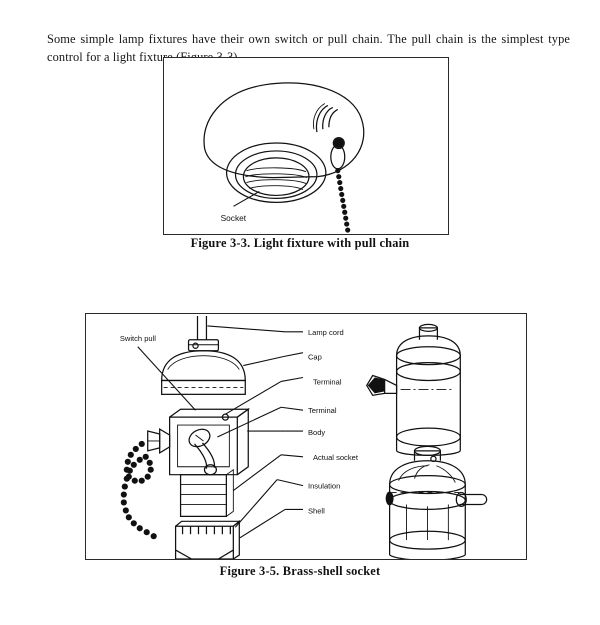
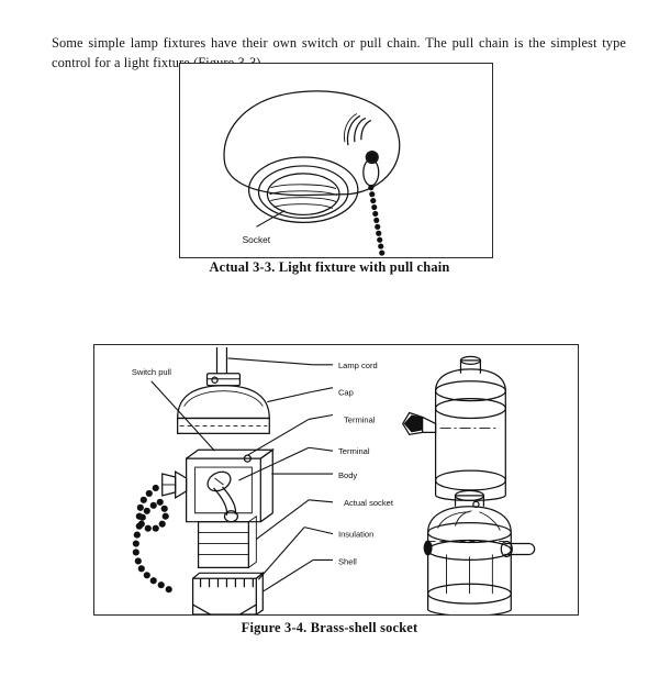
  Some simple lamp fixtures have their own switch or pull chain. The pull chain is the simplest type control for a light fixtu
  Socket
- Figure 3-3. Light fixture with pull chain
+ Actual 3-3. Light fixture with pull chain
  Switch pull
  Lamp cord
  Cap
  Terminal
  Terminal
  Body
  Actual socket
  Insulation
  Shell
- Figure 3-5. Brass-shell socket
+ Figure 3-4. Brass-shell socket
